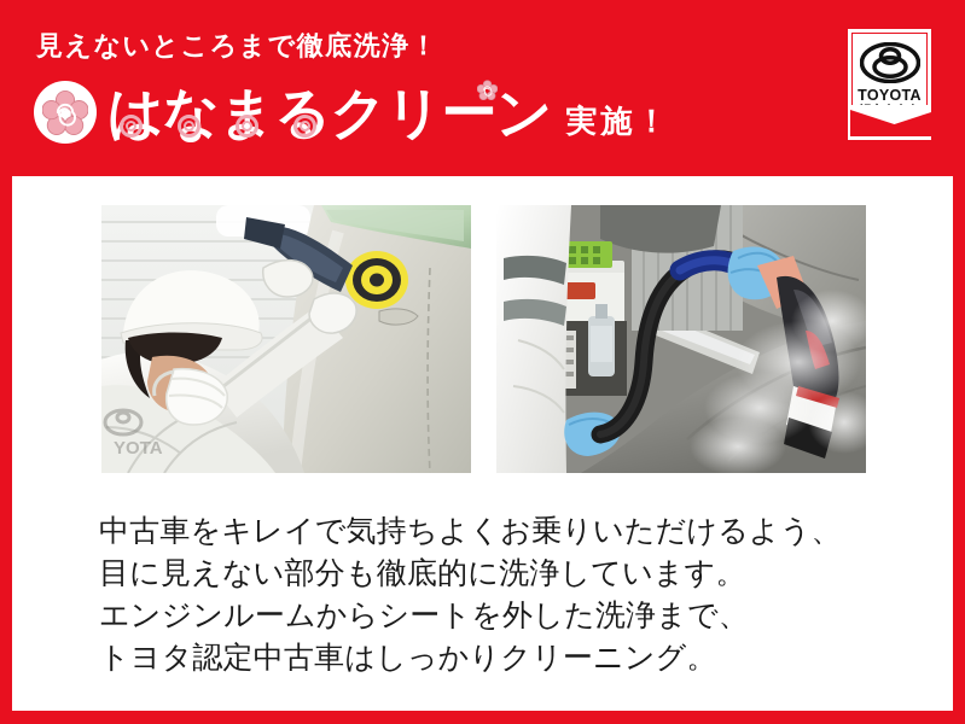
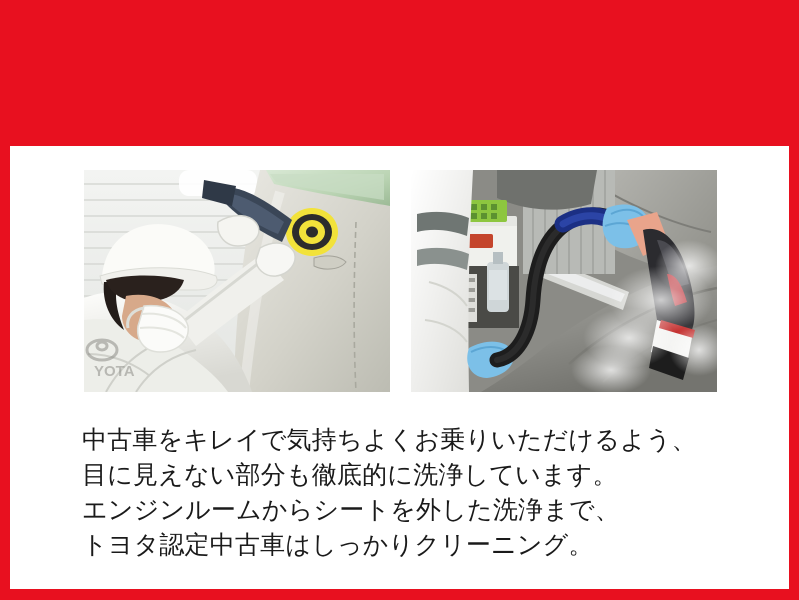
- 見えないところまで徹底洗浄！
- はなまるクリーン
- 実施！
- TOYOTA
  YOTA
  中古車をキレイで気持ちよくお乗りいただけるよう、
  目に見えない部分も徹底的に洗浄しています。
  エンジンルームからシートを外した洗浄まで、
  トヨタ認定中古車はしっかりクリーニング。
